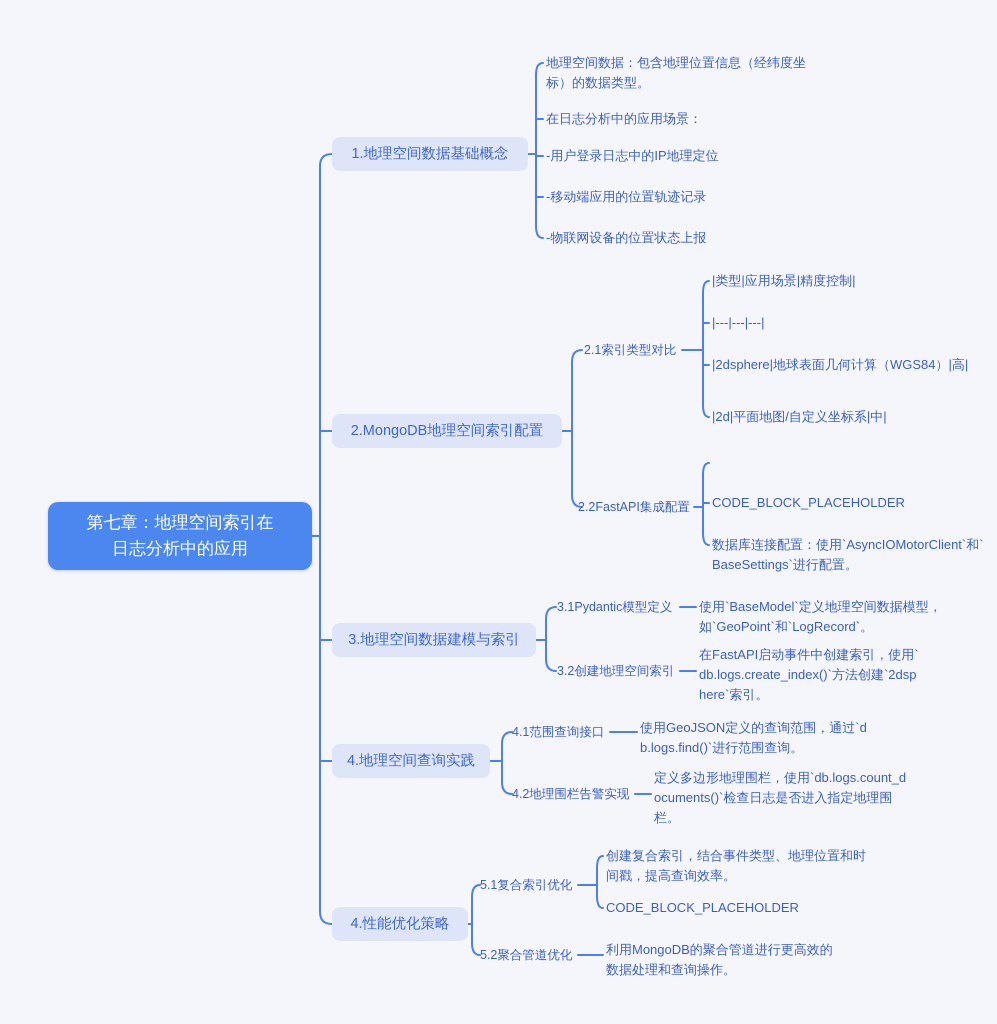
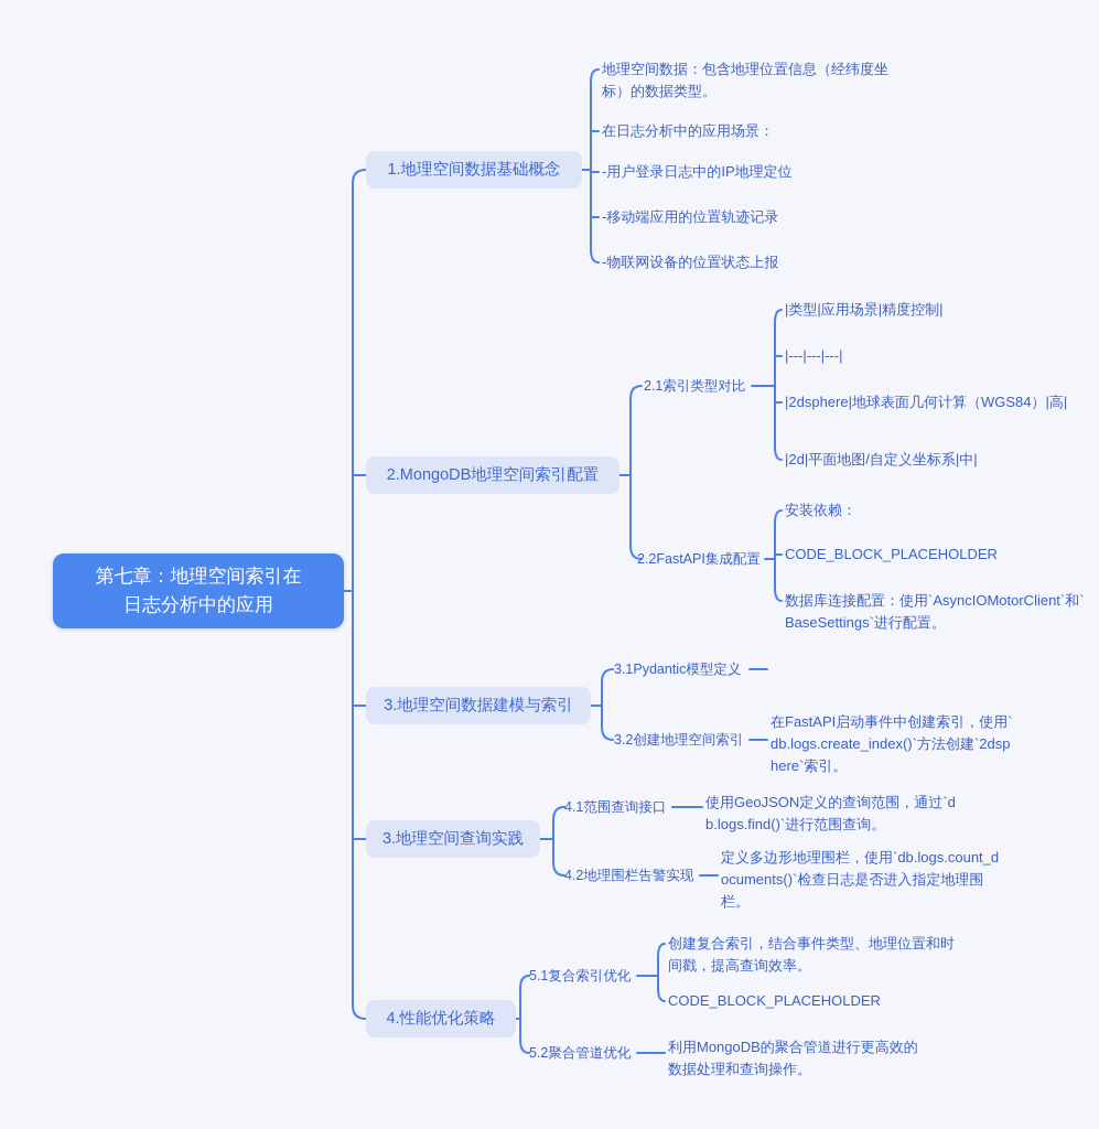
  第七章：地理空间索引在
  日志分析中的应用
  1.地理空间数据基础概念
  2.MongoDB地理空间索引配置
  3.地理空间数据建模与索引
- 4.地理空间查询实践
+ 3.地理空间查询实践
  4.性能优化策略
  地理空间数据：包含地理位置信息（经纬度坐标）的数据类型。
  在日志分析中的应用场景：
  -用户登录日志中的IP地理定位
  -移动端应用的位置轨迹记录
  -物联网设备的位置状态上报
  2.1索引类型对比
  2.2FastAPI集成配置
  |类型|应用场景|精度控制|
  |---|---|---|
  |2dsphere|地球表面几何计算（WGS84）|高|
  |2d|平面地图/自定义坐标系|中|
+ 安装依赖：
  CODE_BLOCK_PLACEHOLDER
  数据库连接配置：使用`AsyncIOMotorClient`和`BaseSettings`进行配置。
  3.1Pydantic模型定义
  3.2创建地理空间索引
- 使用`BaseModel`定义地理空间数据模型，如`GeoPoint`和`LogRecord`。
  在FastAPI启动事件中创建索引，使用`db.logs.create_index()`方法创建`2dsphere`索引。
  4.1范围查询接口
  4.2地理围栏告警实现
  使用GeoJSON定义的查询范围，通过`db.logs.find()`进行范围查询。
  定义多边形地理围栏，使用`db.logs.count_documents()`检查日志是否进入指定地理围栏。
  5.1复合索引优化
  5.2聚合管道优化
  创建复合索引，结合事件类型、地理位置和时间戳，提高查询效率。
  CODE_BLOCK_PLACEHOLDER
  利用MongoDB的聚合管道进行更高效的数据处理和查询操作。
